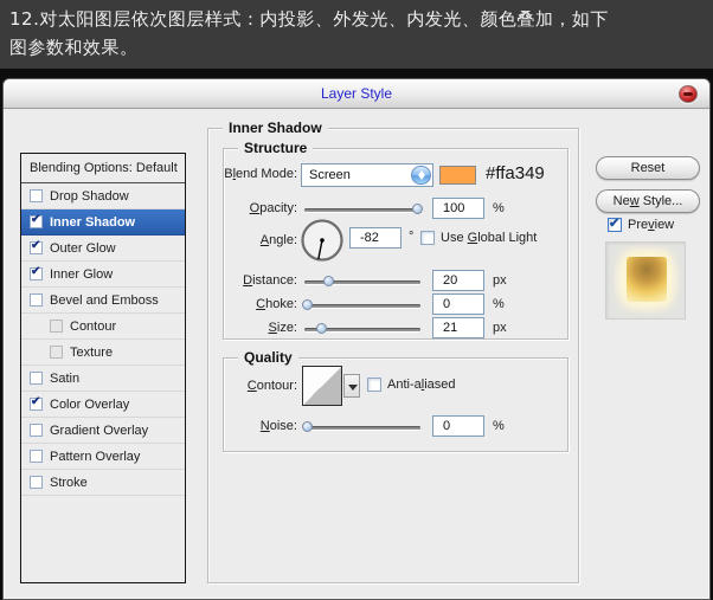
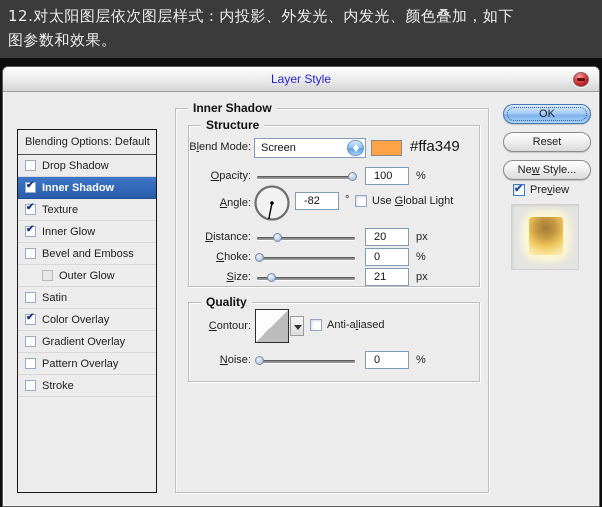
  12.对太阳图层依次图层样式：内投影、外发光、内发光、颜色叠加，如下
  图参数和效果。
  Layer Style
  Blending Options: Default
  Drop Shadow
  Inner Shadow
- Outer Glow
+ Texture
  Inner Glow
  Bevel and Emboss
- Contour
- Texture
+ Outer Glow
  Satin
  Color Overlay
  Gradient Overlay
  Pattern Overlay
  Stroke
  Inner Shadow
  Structure
  Blend Mode:
  Screen
  #ffa349
  Opacity:
  100
  %
  Angle:
  -82
  °
  Use Global Light
  Distance:
  20
  px
  Choke:
  0
  %
  Size:
  21
  px
  Quality
  Contour:
  Anti-aliased
  Noise:
  0
  %
+ OK
  Reset
  New Style...
  Preview
